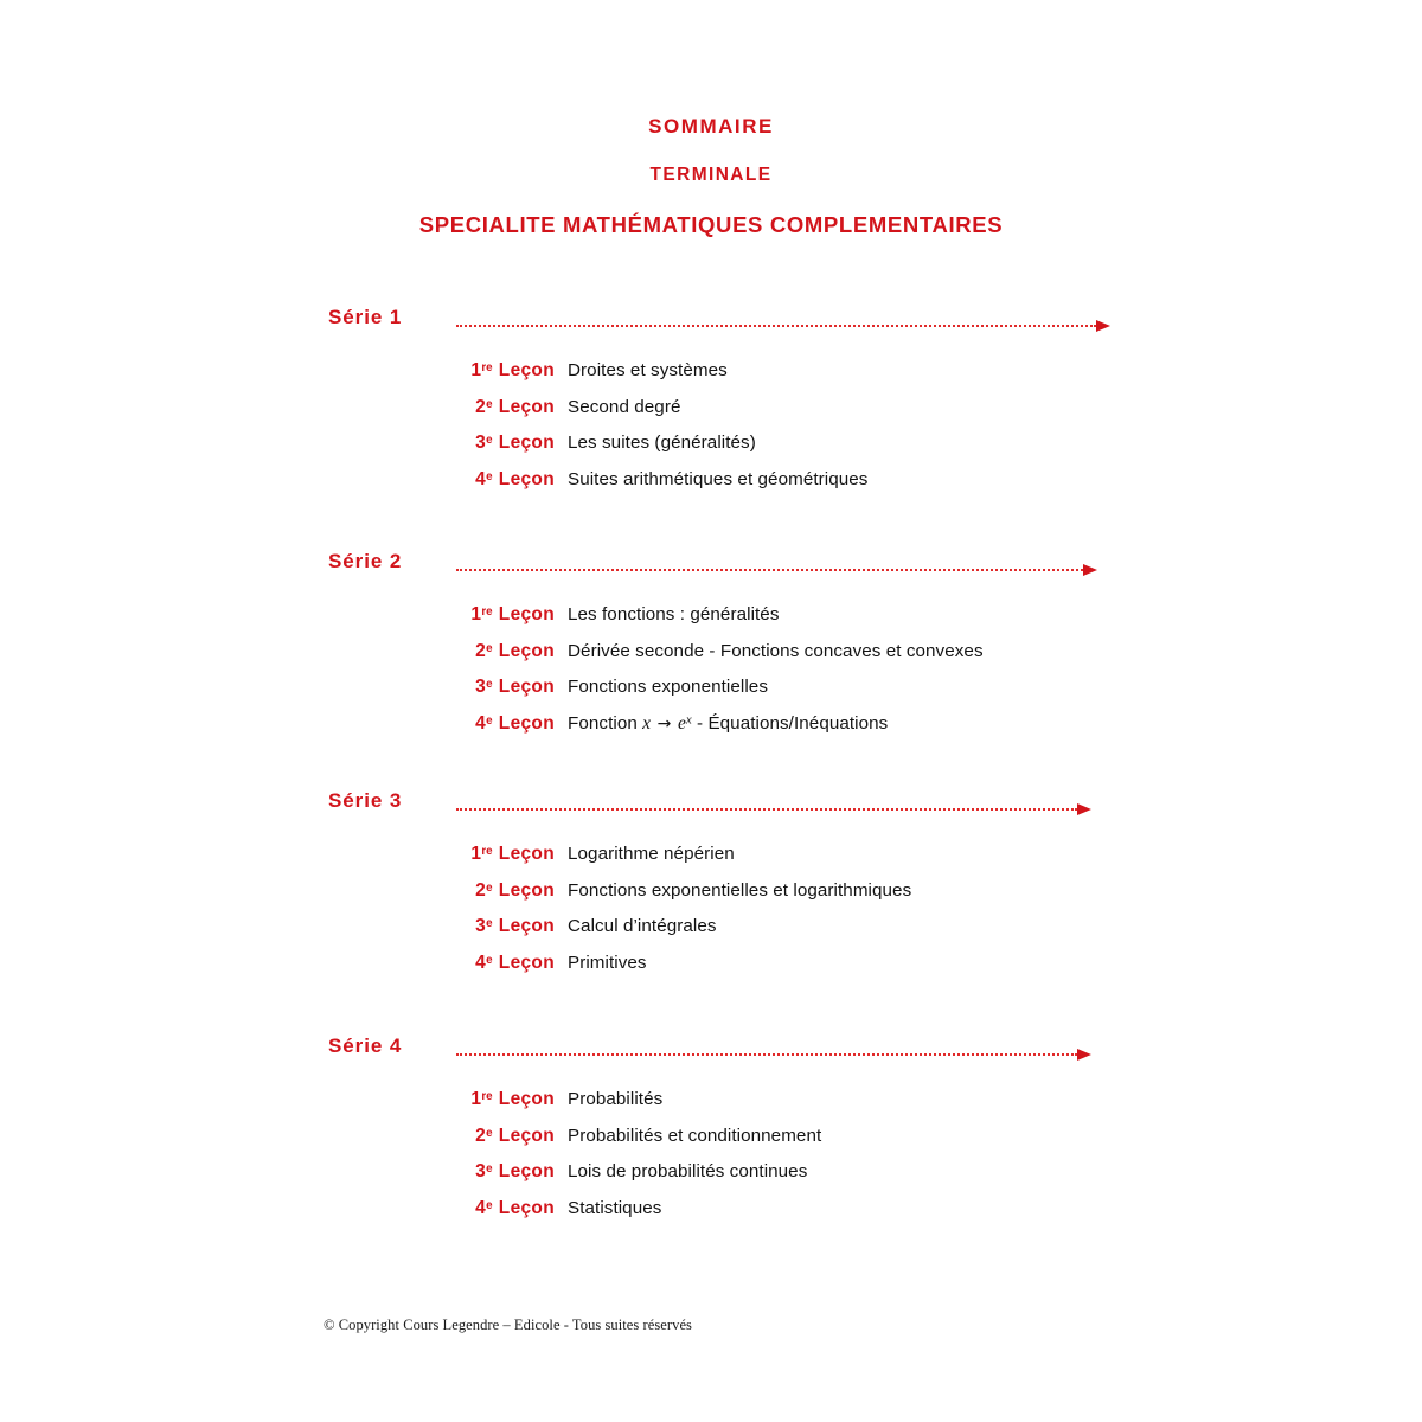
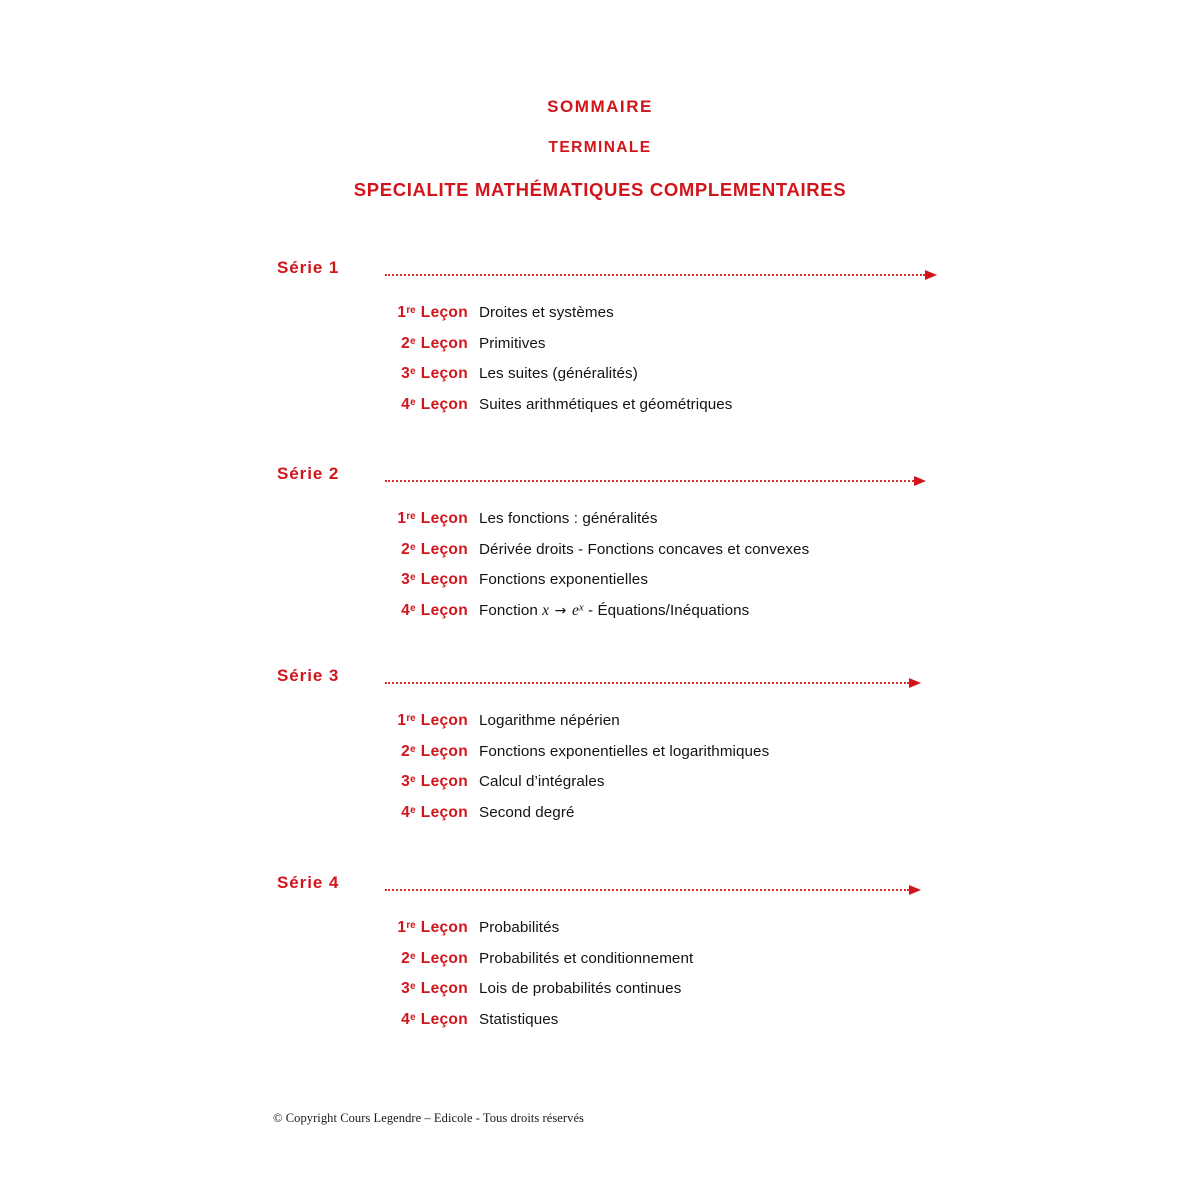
  SOMMAIRE
  TERMINALE
  SPECIALITE MATHÉMATIQUES COMPLEMENTAIRES
  Série 1
  1re Leçon
  Droites et systèmes
  2e Leçon
- Second degré
+ Primitives
  3e Leçon
  Les suites (généralités)
  4e Leçon
  Suites arithmétiques et géométriques
  Série 2
  1re Leçon
  Les fonctions : généralités
  2e Leçon
- Dérivée seconde - Fonctions concaves et convexes
+ Dérivée droits - Fonctions concaves et convexes
  3e Leçon
  Fonctions exponentielles
  4e Leçon
  Fonction x → ex - Équations/Inéquations
  Série 3
  1re Leçon
  Logarithme népérien
  2e Leçon
  Fonctions exponentielles et logarithmiques
  3e Leçon
  Calcul d’intégrales
  4e Leçon
- Primitives
+ Second degré
  Série 4
  1re Leçon
  Probabilités
  2e Leçon
  Probabilités et conditionnement
  3e Leçon
  Lois de probabilités continues
  4e Leçon
  Statistiques
- © Copyright Cours Legendre – Edicole - Tous suites réservés
+ © Copyright Cours Legendre – Edicole - Tous droits réservés
